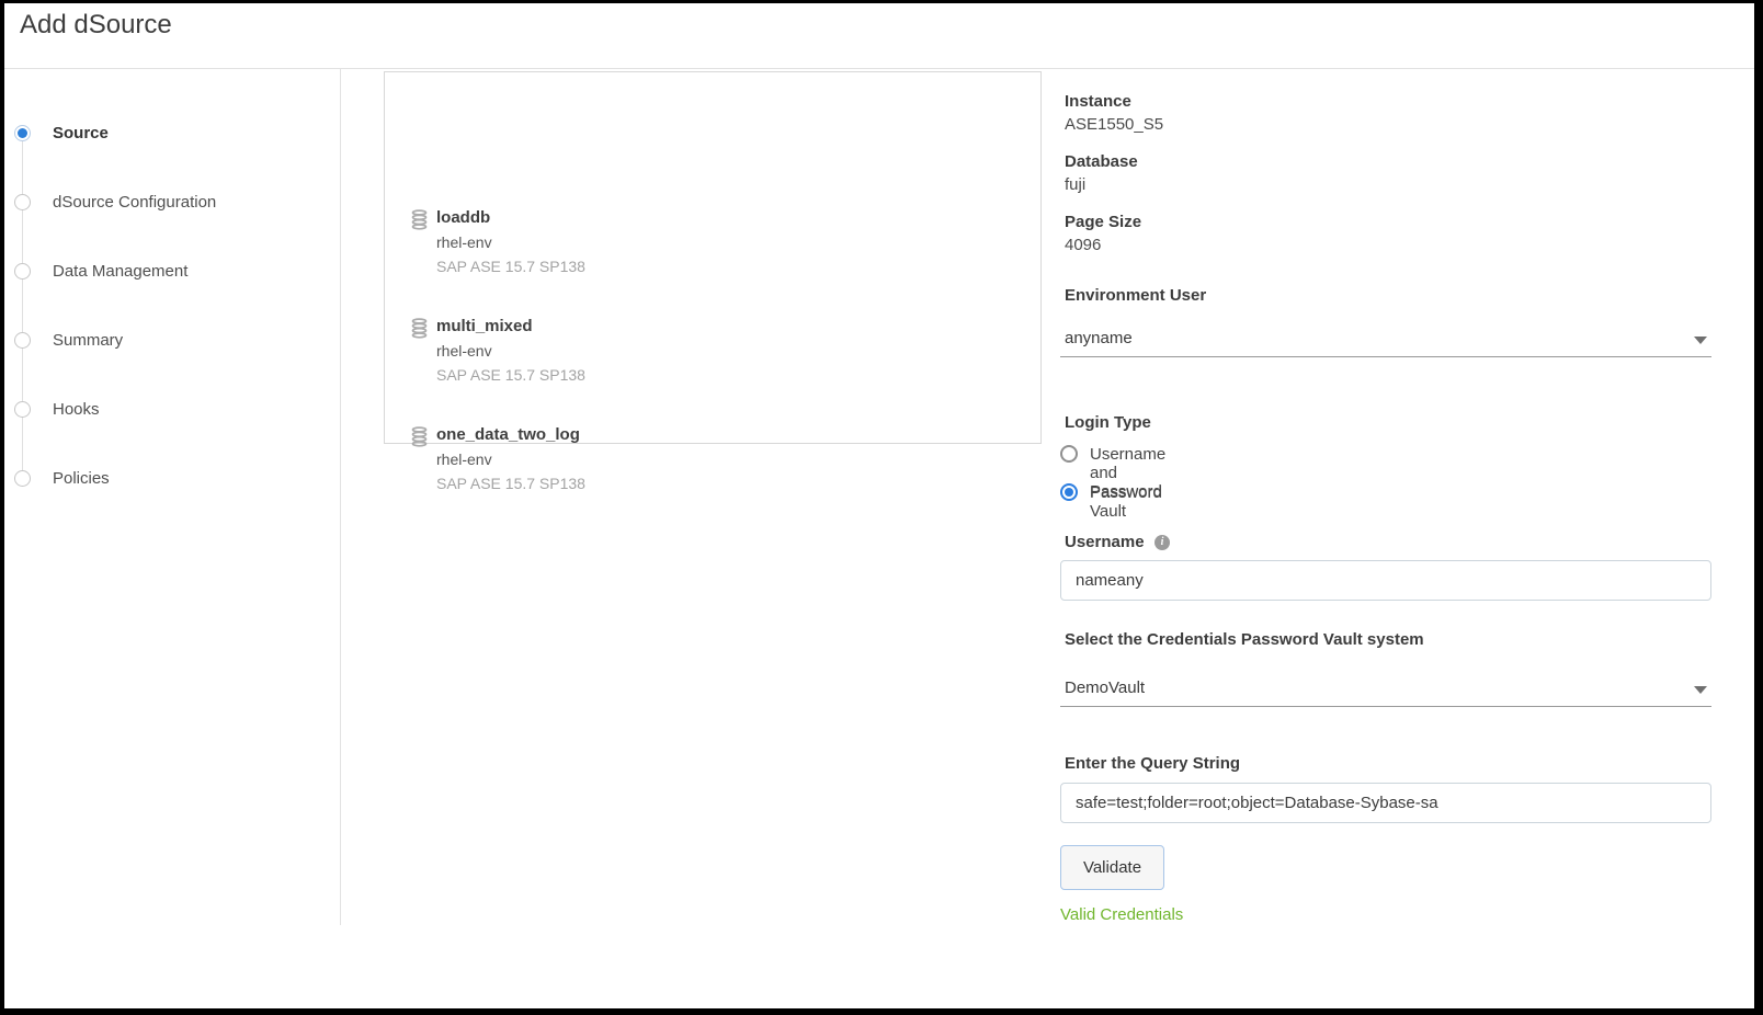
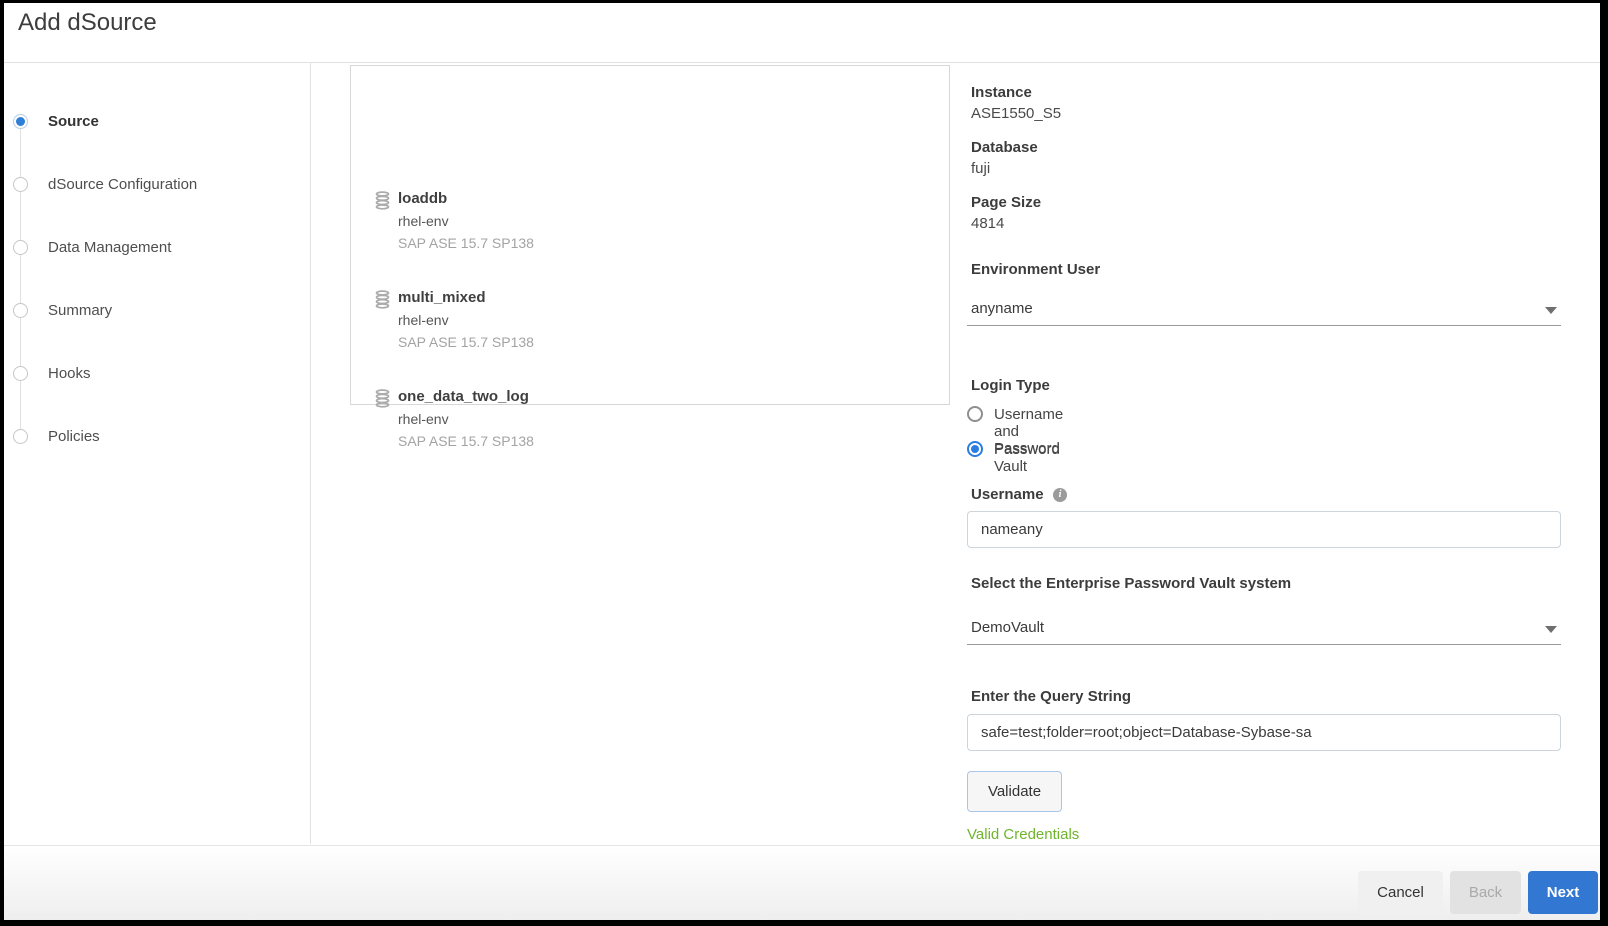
  Add dSource
  Source
  dSource Configuration
  Data Management
  Summary
  Hooks
  Policies
  loaddb
  rhel-env
  SAP ASE 15.7 SP138
  multi_mixed
  rhel-env
  SAP ASE 15.7 SP138
  one_data_two_log
  rhel-env
  SAP ASE 15.7 SP138
  Instance
  ASE1550_S5
  Database
  fuji
  Page Size
- 4096
+ 4814
  Environment User
  anyname
  Login Type
  Username and Password
  Password Vault
  Username
  i
  nameany
- Select the Credentials Password Vault system
+ Select the Enterprise Password Vault system
  DemoVault
  Enter the Query String
  safe=test;folder=root;object=Database-Sybase-sa
  Validate
  Valid Credentials
+ Cancel
+ Back
+ Next
